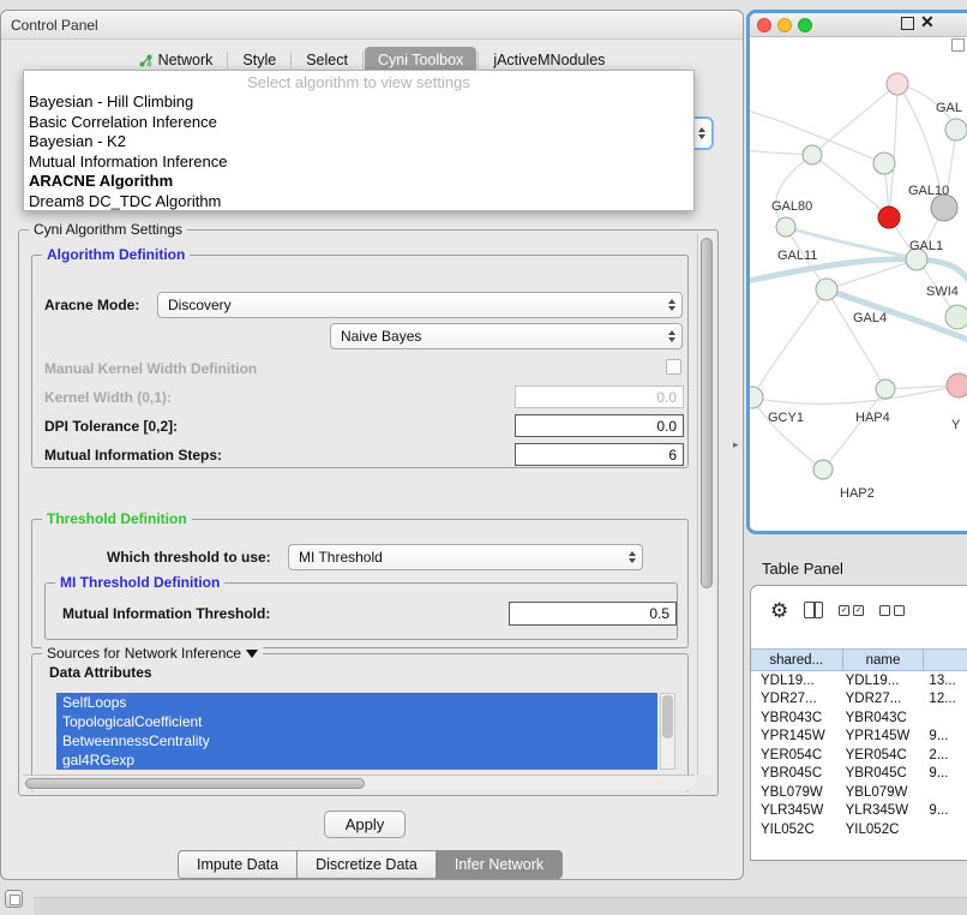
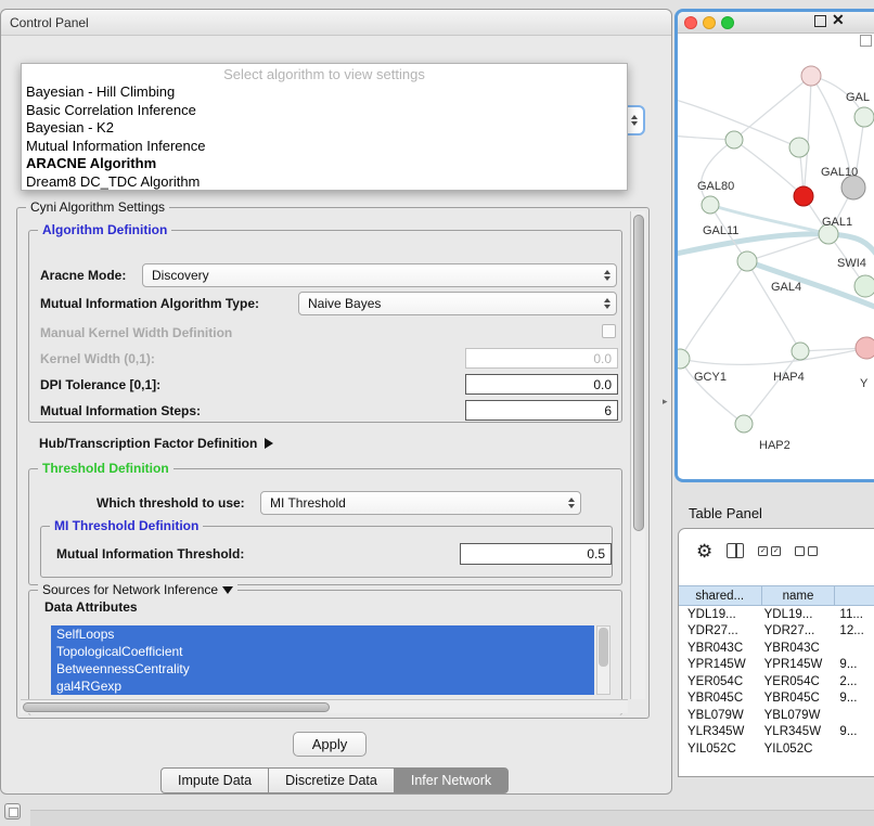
  Control Panel
- Network
- Style
- Select
- Cyni Toolbox
- jActiveMNodules
  Select algorithm to view settings
  Bayesian - Hill Climbing
  Basic Correlation Inference
  Bayesian - K2
  Mutual Information Inference
  ARACNE Algorithm
  Dream8 DC_TDC Algorithm
  Cyni Algorithm Settings
  Algorithm Definition
  Aracne Mode:
  Discovery
+ Mutual Information Algorithm Type:
  Naive Bayes
  Manual Kernel Width Definition
  Kernel Width (0,1):
  0.0
- DPI Tolerance [0,2]:
+ DPI Tolerance [0,1]:
  0.0
  Mutual Information Steps:
  6
+ Hub/Transcription Factor Definition
  Threshold Definition
  Which threshold to use:
  MI Threshold
  MI Threshold Definition
  Mutual Information Threshold:
  0.5
  Sources for Network Inference
  Data Attributes
  SelfLoops
  TopologicalCoefficient
  BetweennessCentrality
  gal4RGexp
  Apply
  Impute Data
  Discretize Data
  Infer Network
  ✕
  ▸
  GAL80
  GAL10
  GAL11
  GAL1
  SWI4
  GAL4
  GCY1
  HAP4
  HAP2
  GAL
  Y
  Table Panel
  ⚙
  shared...
  name
  YDL19...
  YDL19...
- 13...
+ 11...
  YDR27...
  YDR27...
  12...
  YBR043C
  YBR043C
  YPR145W
  YPR145W
  9...
  YER054C
  YER054C
  2...
  YBR045C
  YBR045C
  9...
  YBL079W
  YBL079W
  YLR345W
  YLR345W
  9...
  YIL052C
  YIL052C
